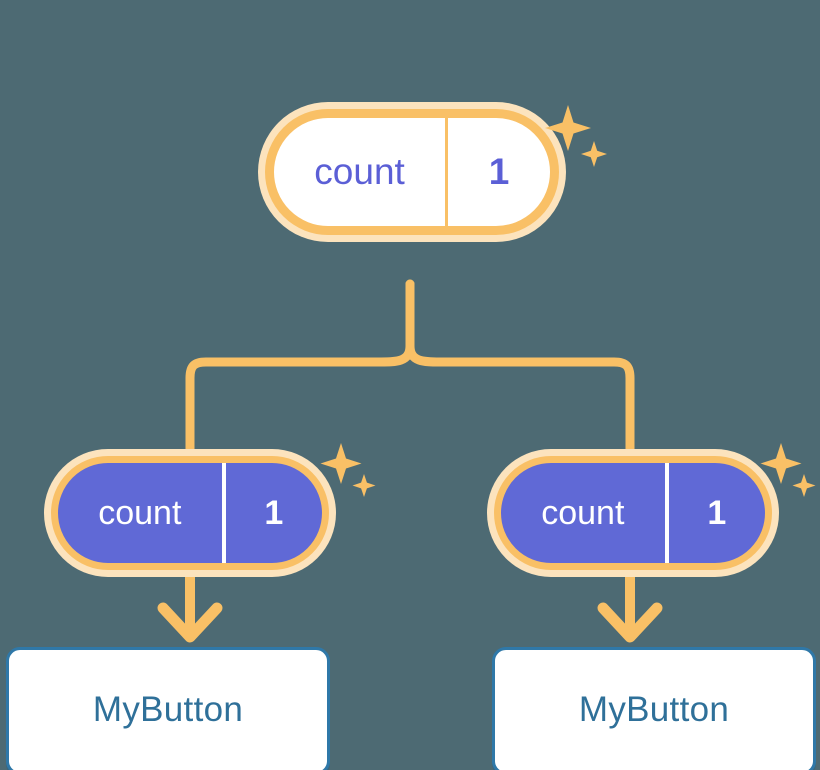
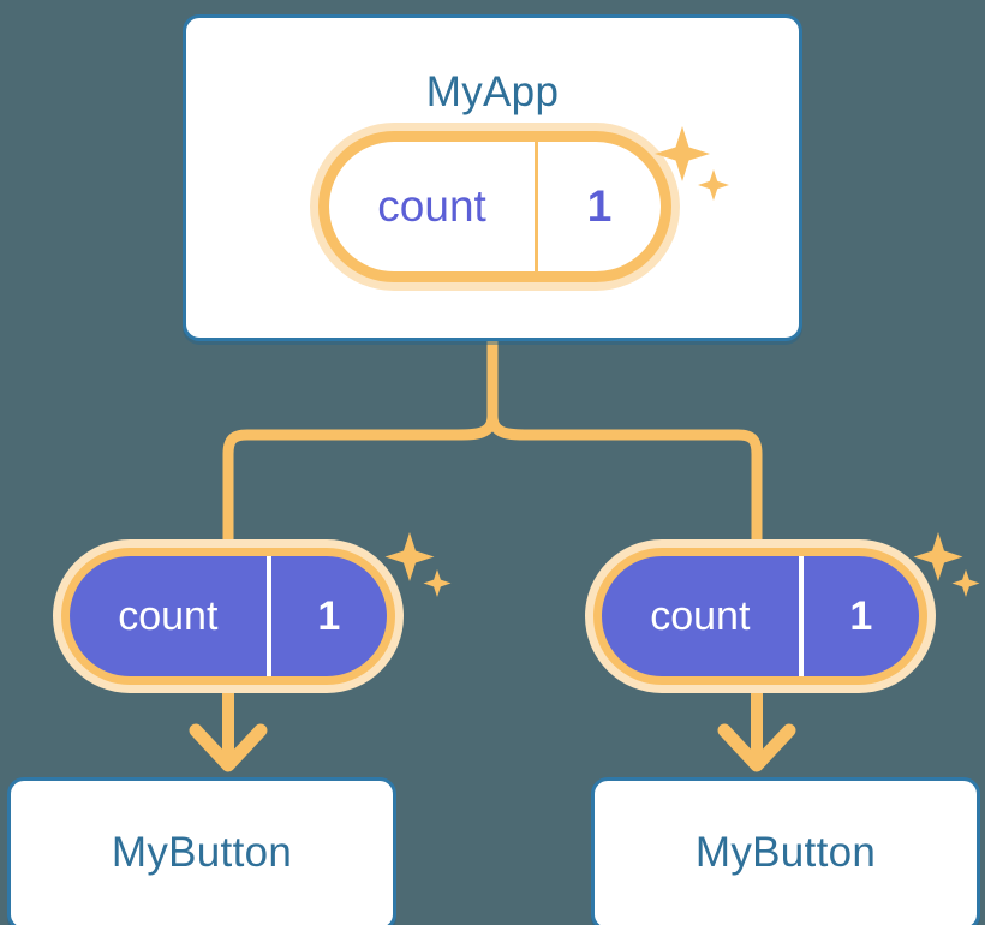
+ MyApp
  count
  1
  count
  1
  MyButton
  count
  1
  MyButton
